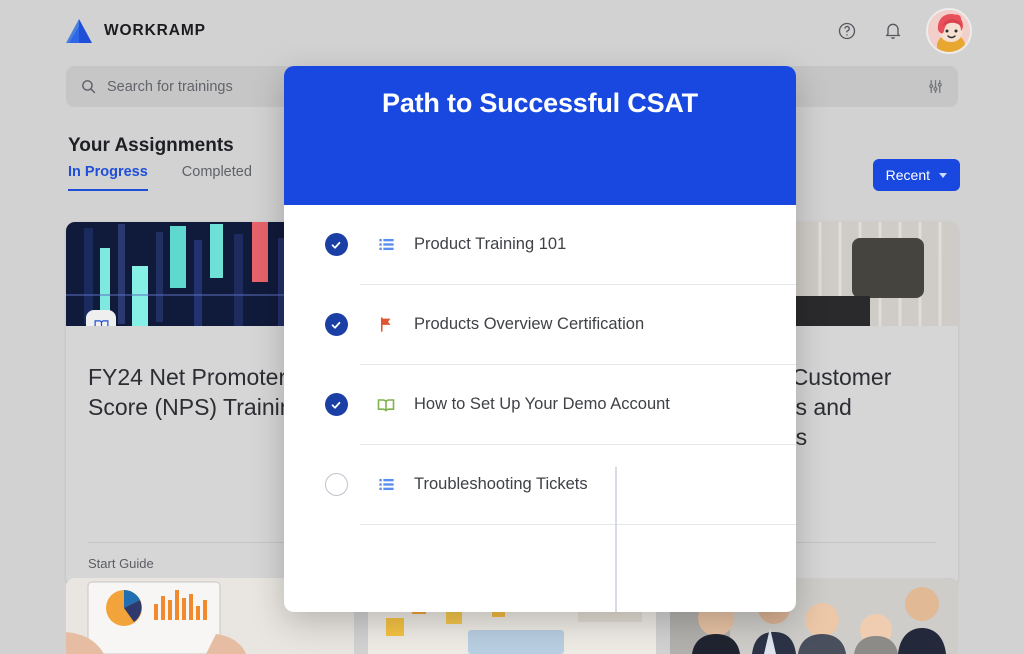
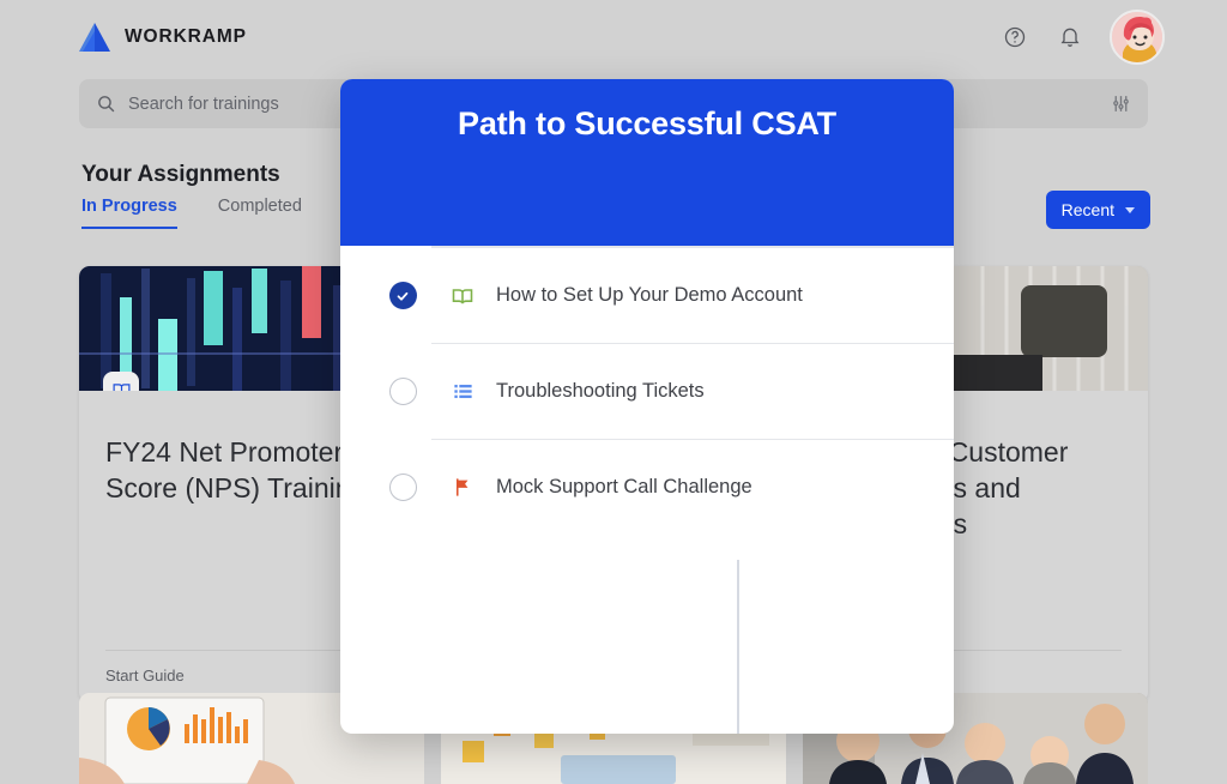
  WORKRAMP
  Search for trainings
  Your Assignments
  In Progress
  Completed
  Recent
  FY24 Net Promoter Score (NPS) Traini
  Start Guide
  Path to Successful CSAT
- Product Training 101
- Products Overview Certification
  How to Set Up Your Demo Account
  Troubleshooting Tickets
+ Mock Support Call Challenge
